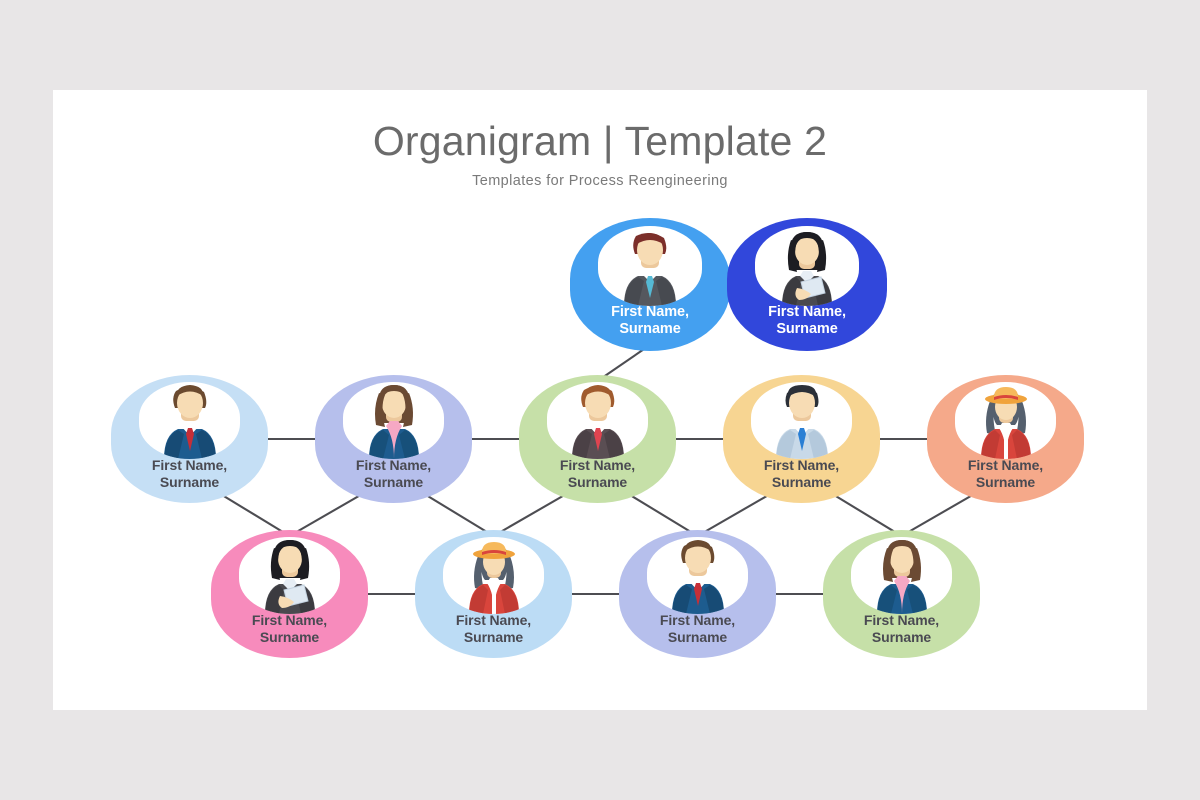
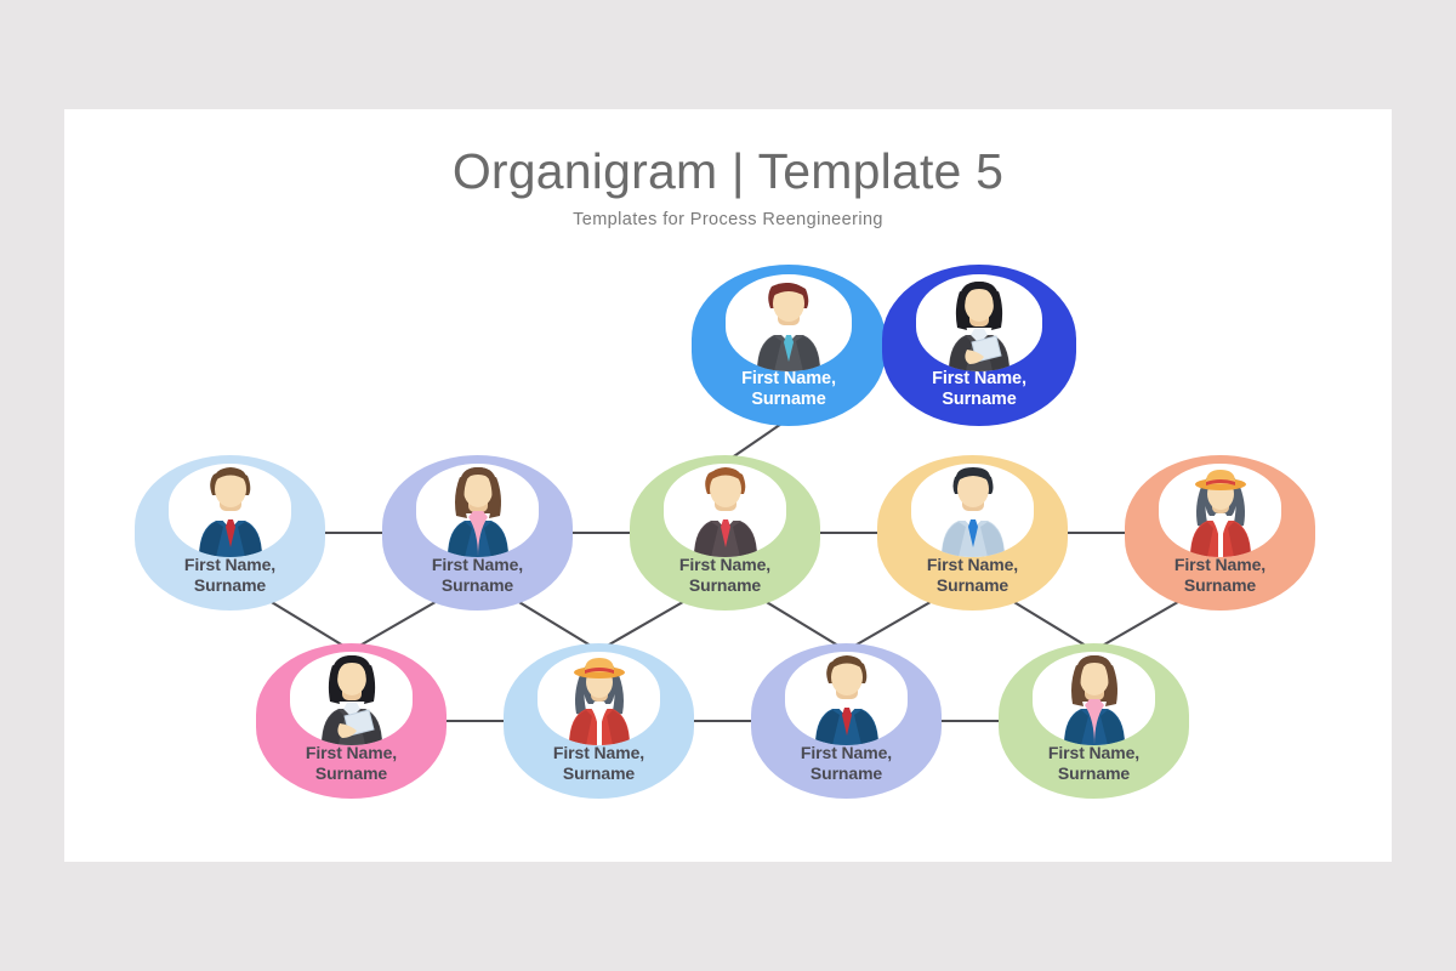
- Organigram | Template 2
+ Organigram | Template 5
  Templates for Process Reengineering
  First Name,
  Surname
  First Name,
  Surname
  First Name,
  Surname
  First Name,
  Surname
  First Name,
  Surname
  First Name,
  Surname
  First Name,
  Surname
  First Name,
  Surname
  First Name,
  Surname
  First Name,
  Surname
  First Name,
  Surname
